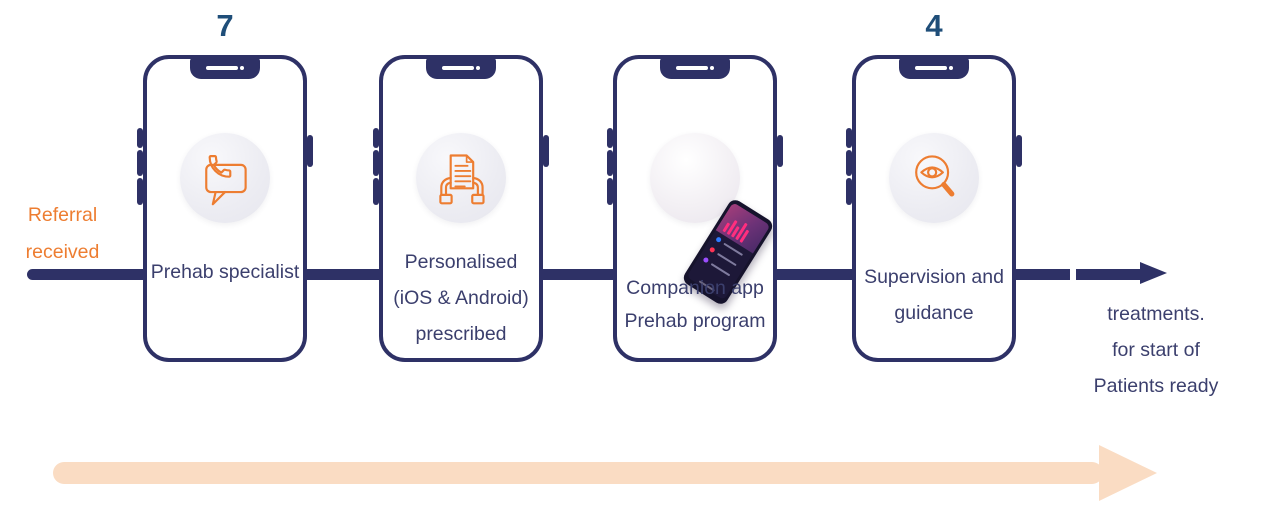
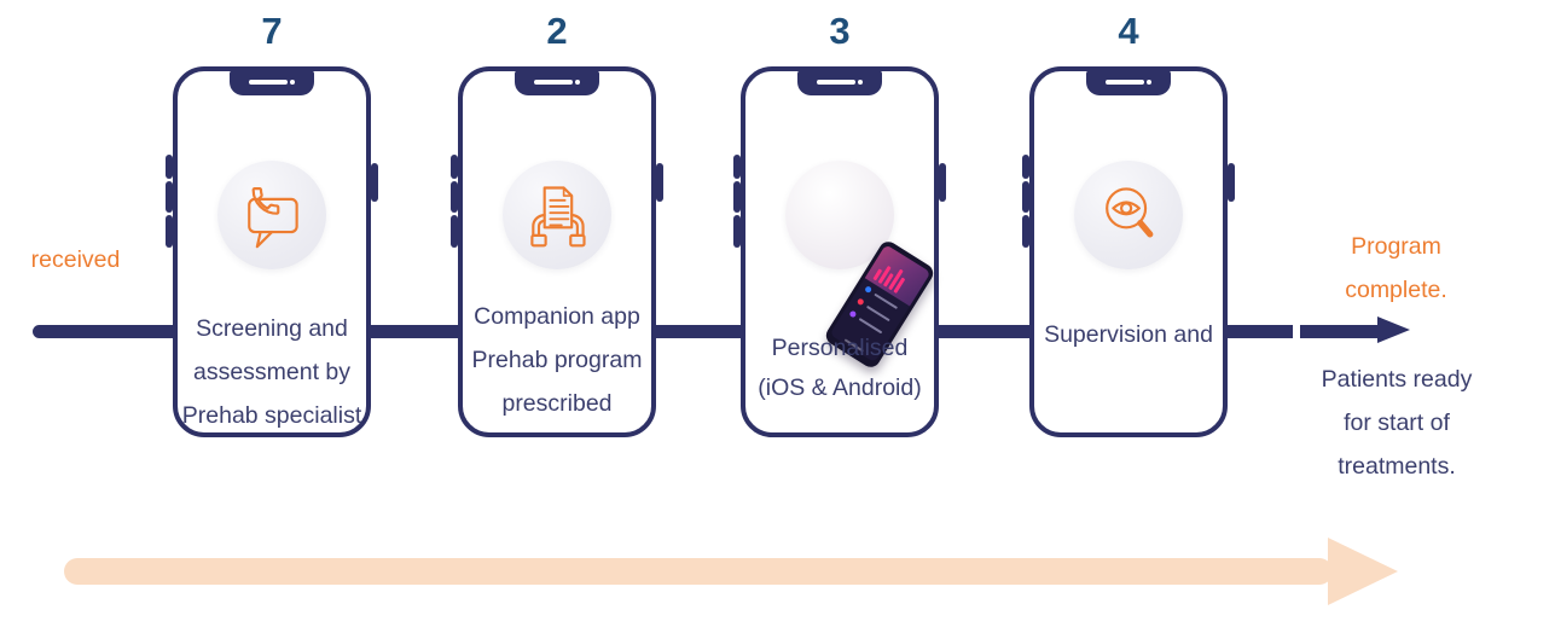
  7
+ 2
+ 3
  4
- Referral
  received
+ Program
+ complete.
- treatments.
+ Patients ready
  for start of
- Patients ready
+ treatments.
+ Screening and
+ assessment by
  Prehab specialist
- Personalised
+ Companion app
- (iOS & Android)
+ Prehab program
  prescribed
- Companion app
+ Personalised
- Prehab program
+ (iOS & Android)
  Supervision and
- guidance
